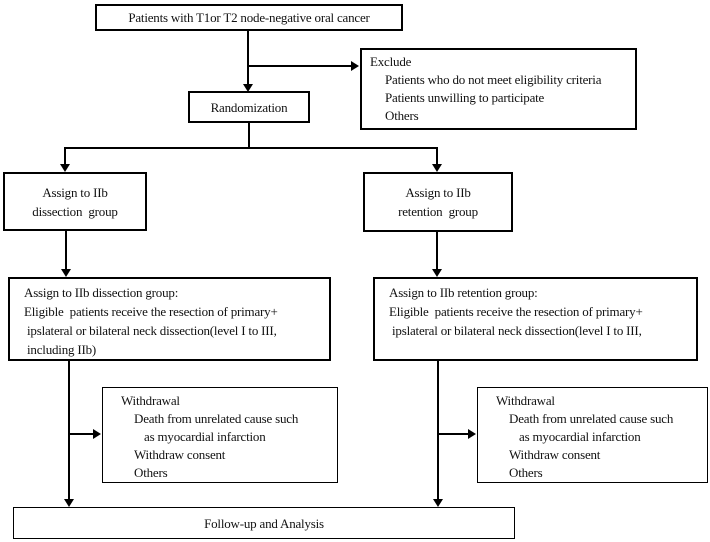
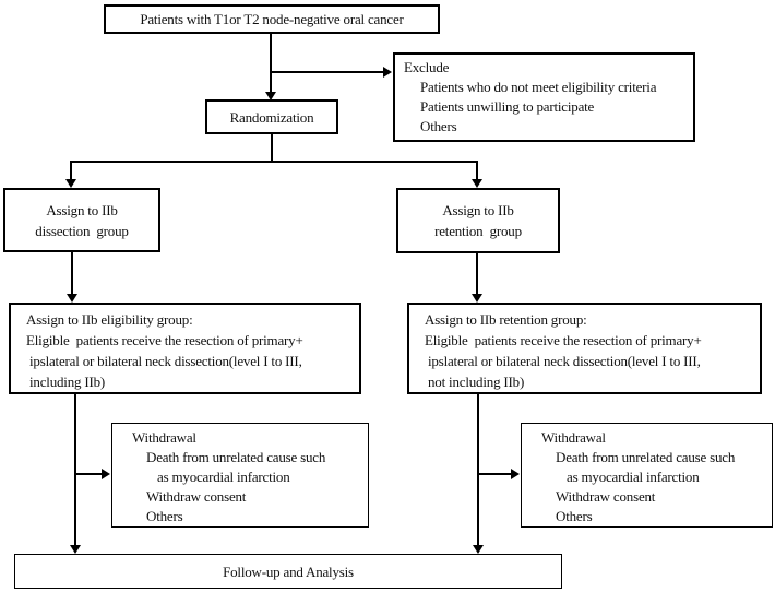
  Patients with T1or T2 node-negative oral cancer
  Exclude
  Patients who do not meet eligibility criteria
  Patients unwilling to participate
  Others
  Randomization
  Assign to IIb
  dissection group
  Assign to IIb
  retention group
- Assign to IIb dissection group:
+ Assign to IIb eligibility group:
  Eligible patients receive the resection of primary+
  ipslateral or bilateral neck dissection(level I to III,
  including IIb)
  Assign to IIb retention group:
  Eligible patients receive the resection of primary+
  ipslateral or bilateral neck dissection(level I to III,
+ not including IIb)
  Withdrawal
  Death from unrelated cause such
  as myocardial infarction
  Withdraw consent
  Others
  Withdrawal
  Death from unrelated cause such
  as myocardial infarction
  Withdraw consent
  Others
  Follow-up and Analysis
